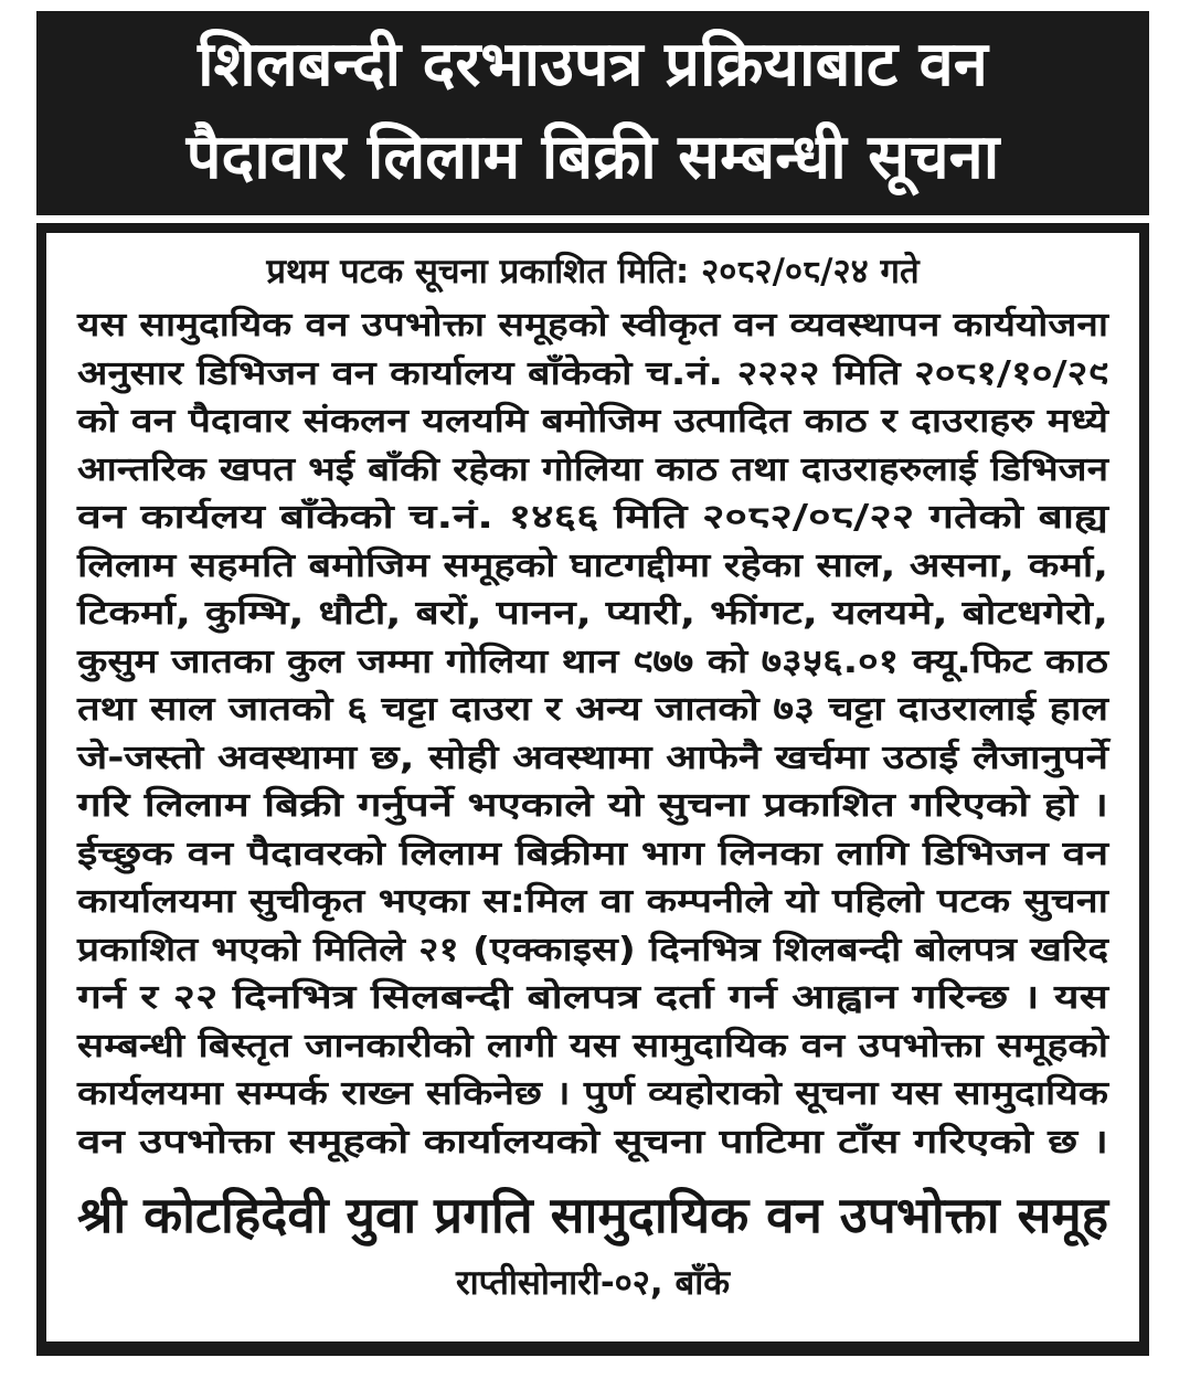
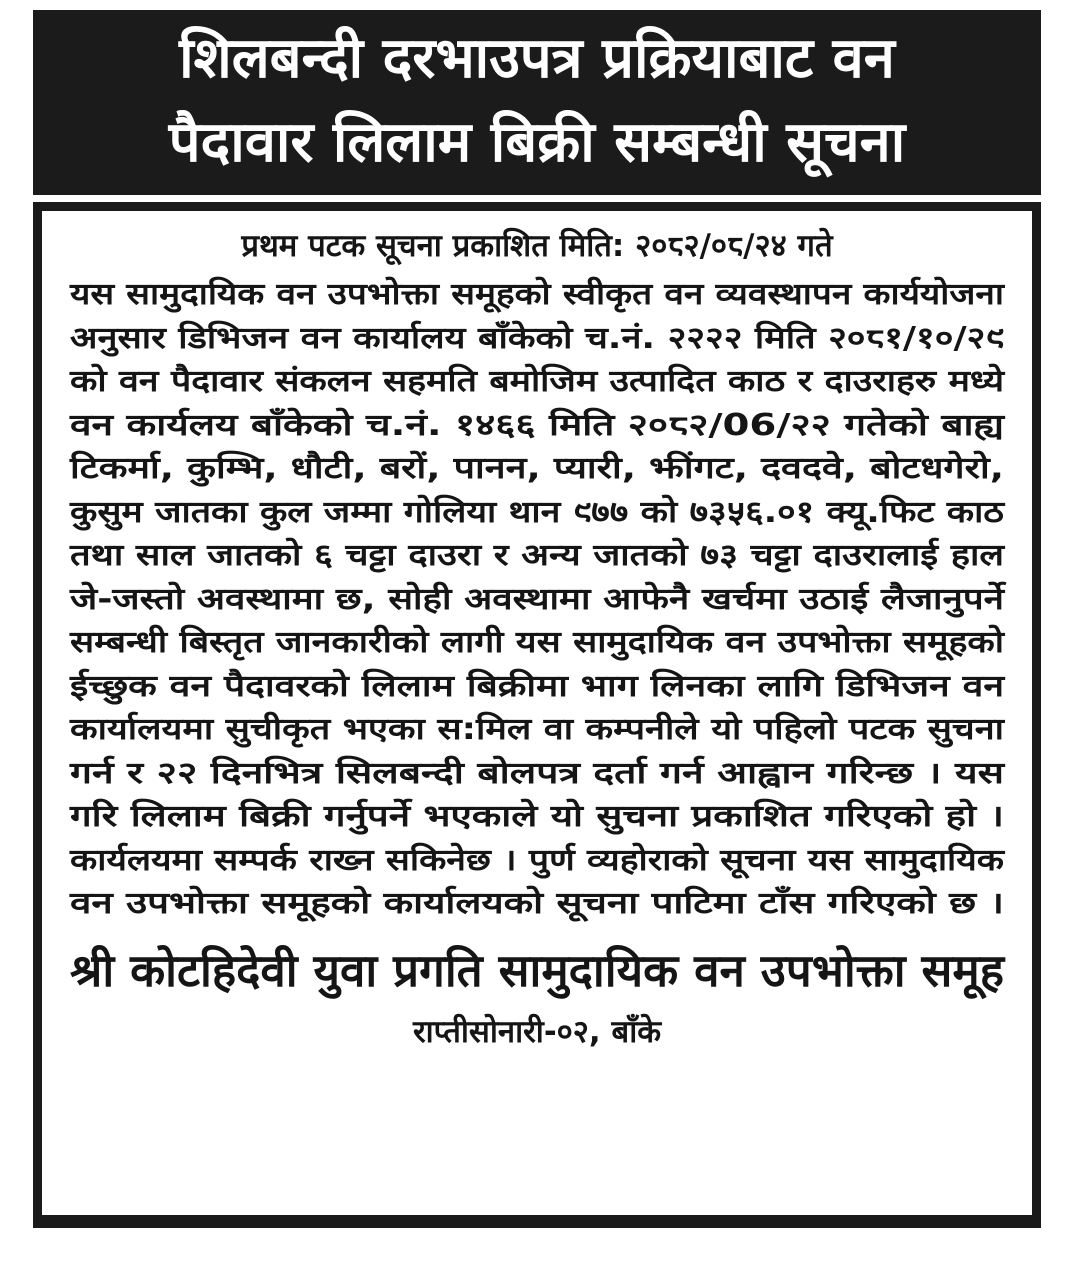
  शिलबन्दी दरभाउपत्र प्रक्रियाबाट वन
  पैदावार लिलाम बिक्री सम्बन्धी सूचना
  प्रथम पटक सूचना प्रकाशित मिति: २०८२/०८/२४ गते
  यस सामुदायिक वन उपभोक्ता समूहको स्वीकृत वन व्यवस्थापन कार्ययोजना
  अनुसार डिभिजन वन कार्यालय बाँकेको च.नं. २२२२ मिति २०८१/१०/२९
- को वन पैदावार संकलन यलयमि बमोजिम उत्पादित काठ र दाउराहरु मध्ये
+ को वन पैदावार संकलन सहमति बमोजिम उत्पादित काठ र दाउराहरु मध्ये
- आन्तरिक खपत भई बाँकी रहेका गोलिया काठ तथा दाउराहरुलाई डिभिजन
- वन कार्यलय बाँकेको च.नं. १४६६ मिति २०८२/०८/२२ गतेको बाह्य
+ वन कार्यलय बाँकेको च.नं. १४६६ मिति २०८२/06/२२ गतेको बाह्य
- लिलाम सहमति बमोजिम समूहको घाटगद्दीमा रहेका साल, असना, कर्मा,
- टिकर्मा, कुम्भि, धौटी, बरों, पानन, प्यारी, झींगट, यलयमे, बोटधगेरो,
+ टिकर्मा, कुम्भि, धौटी, बरों, पानन, प्यारी, झींगट, दवदवे, बोटधगेरो,
  कुसुम जातका कुल जम्मा गोलिया थान ९७७ को ७३५६.०१ क्यू.फिट काठ
  तथा साल जातको ६ चट्टा दाउरा र अन्य जातको ७३ चट्टा दाउरालाई हाल
  जे-जस्तो अवस्थामा छ, सोही अवस्थामा आफेनै खर्चमा उठाई लैजानुपर्ने
- गरि लिलाम बिक्री गर्नुपर्ने भएकाले यो सुचना प्रकाशित गरिएको हो ।
+ सम्बन्धी बिस्तृत जानकारीको लागी यस सामुदायिक वन उपभोक्ता समूहको
  ईच्छुक वन पैदावरको लिलाम बिक्रीमा भाग लिनका लागि डिभिजन वन
  कार्यालयमा सुचीकृत भएका स:मिल वा कम्पनीले यो पहिलो पटक सुचना
- प्रकाशित भएको मितिले २१ (एक्काइस) दिनभित्र शिलबन्दी बोलपत्र खरिद
  गर्न र २२ दिनभित्र सिलबन्दी बोलपत्र दर्ता गर्न आह्वान गरिन्छ । यस
- सम्बन्धी बिस्तृत जानकारीको लागी यस सामुदायिक वन उपभोक्ता समूहको
+ गरि लिलाम बिक्री गर्नुपर्ने भएकाले यो सुचना प्रकाशित गरिएको हो ।
  कार्यलयमा सम्पर्क राख्न सकिनेछ । पुर्ण व्यहोराको सूचना यस सामुदायिक
  वन उपभोक्ता समूहको कार्यालयको सूचना पाटिमा टाँस गरिएको छ ।
  श्री कोटहिदेवी युवा प्रगति सामुदायिक वन उपभोक्ता समूह
  राप्तीसोनारी-०२, बाँके
